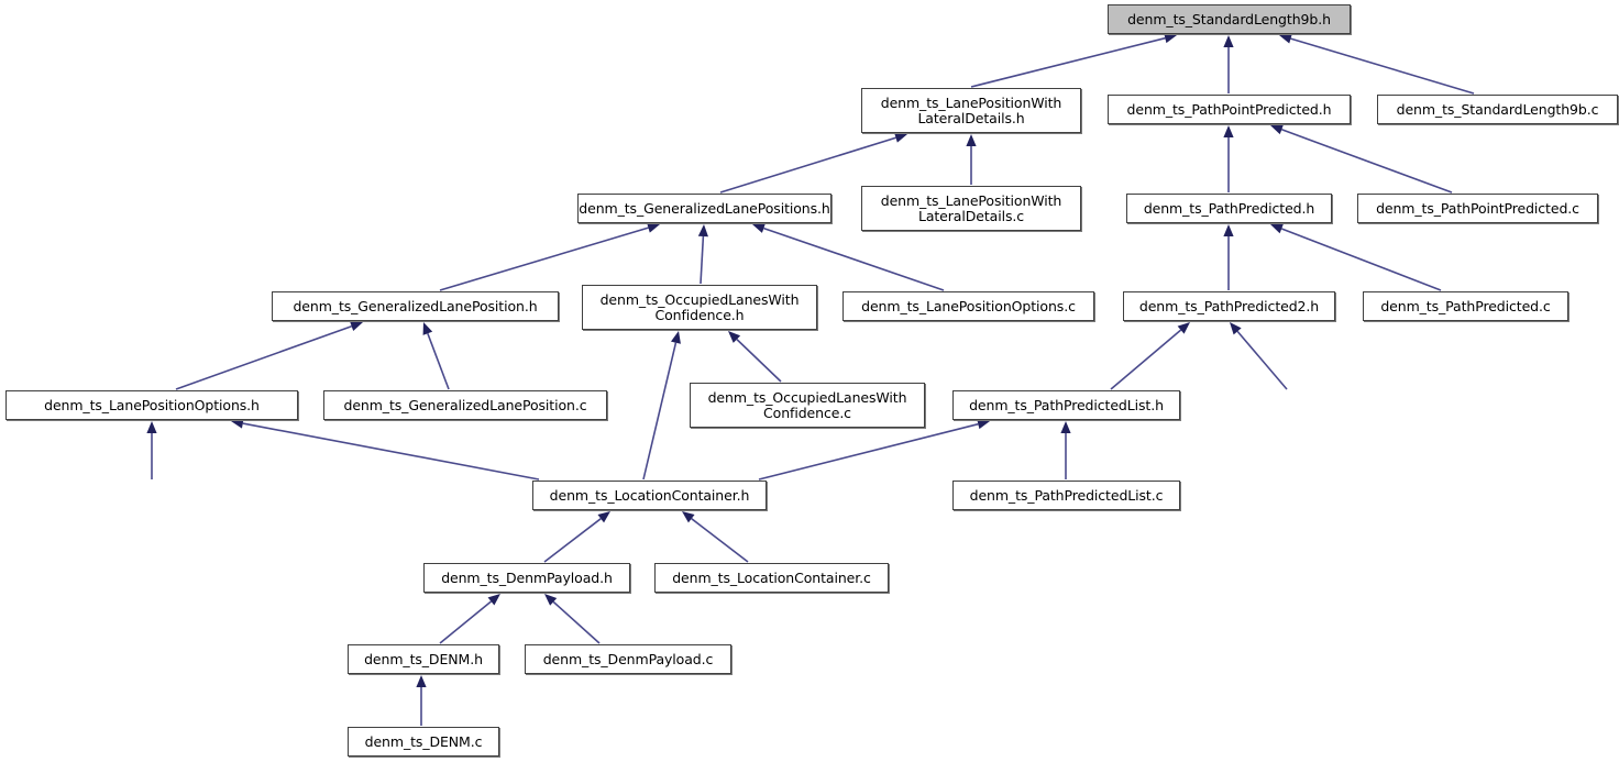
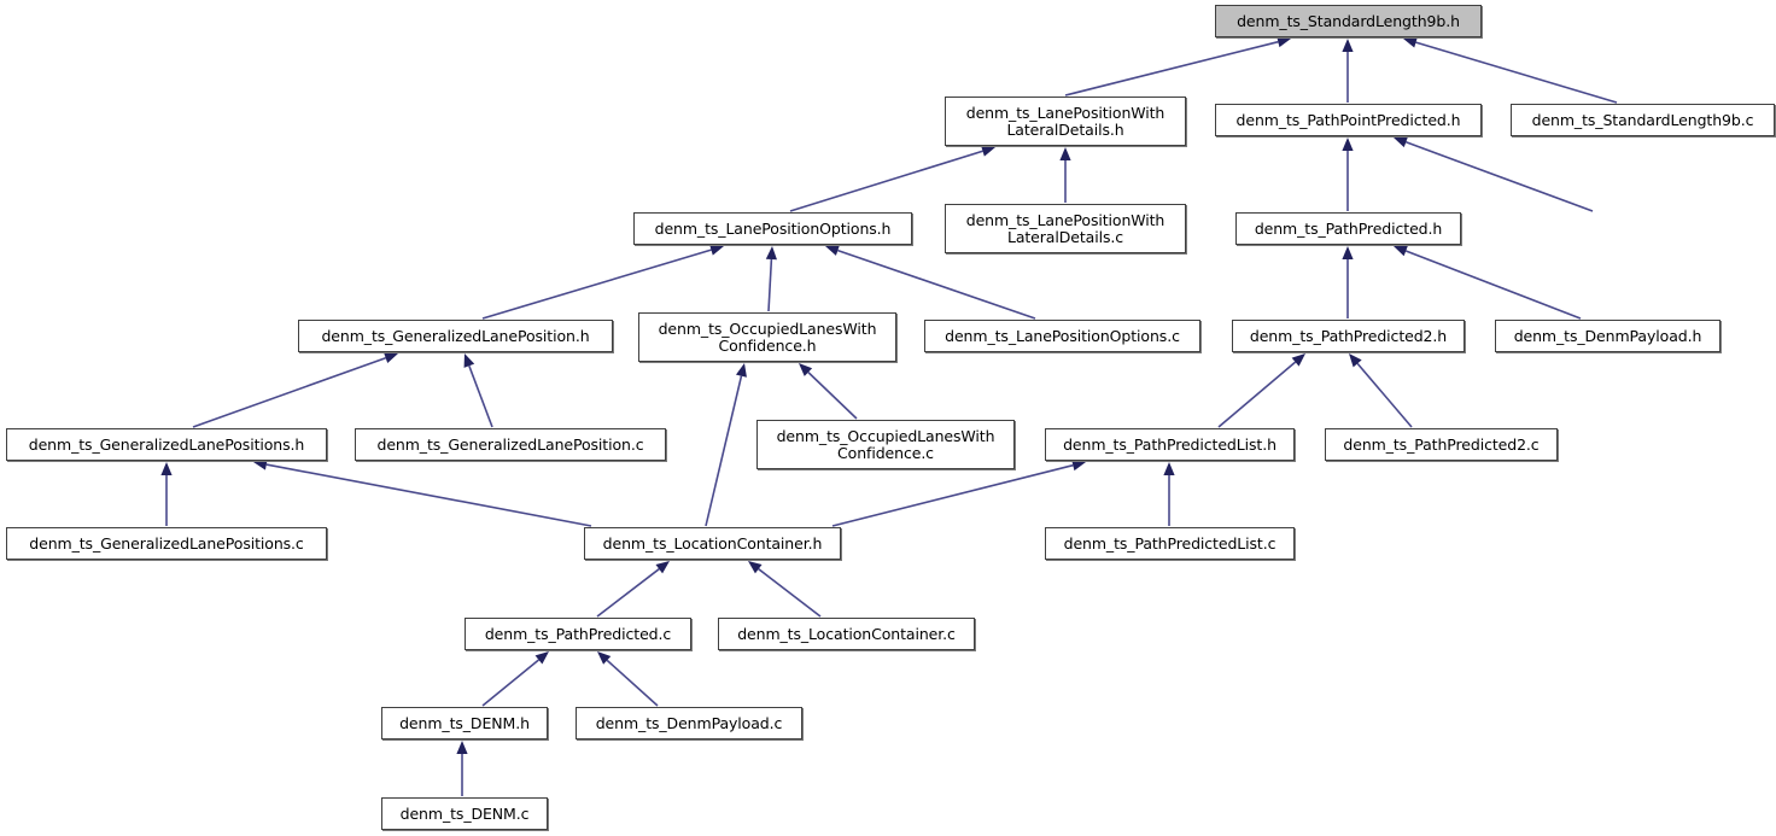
  denm_ts_StandardLength9b.h
  denm_ts_LanePositionWith
  LateralDetails.h
  denm_ts_PathPointPredicted.h
  denm_ts_StandardLength9b.c
- denm_ts_GeneralizedLanePositions.h
+ denm_ts_LanePositionOptions.h
  denm_ts_LanePositionWith
  LateralDetails.c
  denm_ts_PathPredicted.h
- denm_ts_PathPointPredicted.c
  denm_ts_GeneralizedLanePosition.h
  denm_ts_OccupiedLanesWith
  Confidence.h
  denm_ts_LanePositionOptions.c
  denm_ts_PathPredicted2.h
- denm_ts_PathPredicted.c
+ denm_ts_DenmPayload.h
- denm_ts_LanePositionOptions.h
+ denm_ts_GeneralizedLanePositions.h
  denm_ts_GeneralizedLanePosition.c
  denm_ts_OccupiedLanesWith
  Confidence.c
  denm_ts_PathPredictedList.h
+ denm_ts_PathPredicted2.c
+ denm_ts_GeneralizedLanePositions.c
  denm_ts_LocationContainer.h
  denm_ts_PathPredictedList.c
- denm_ts_DenmPayload.h
+ denm_ts_PathPredicted.c
  denm_ts_LocationContainer.c
  denm_ts_DENM.h
  denm_ts_DenmPayload.c
  denm_ts_DENM.c
